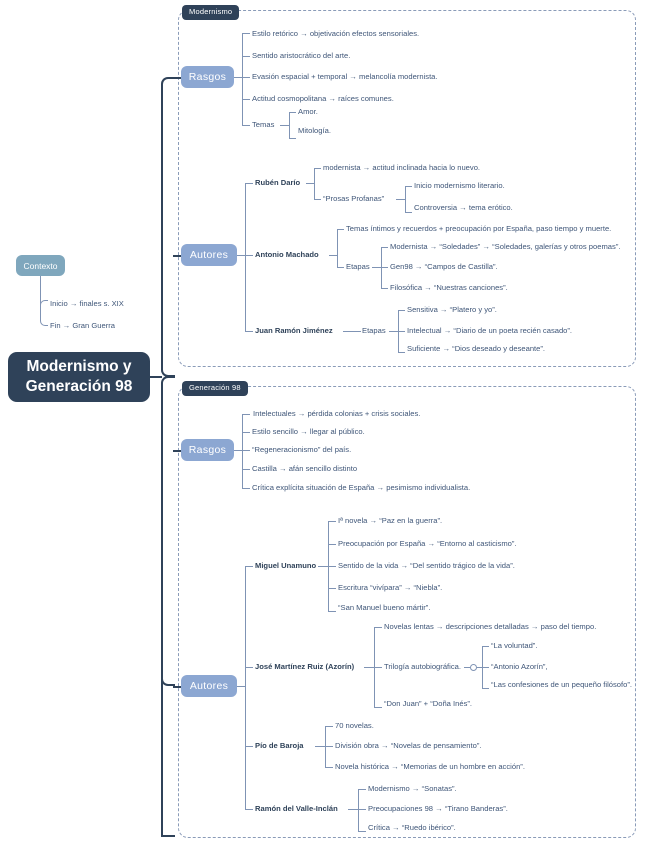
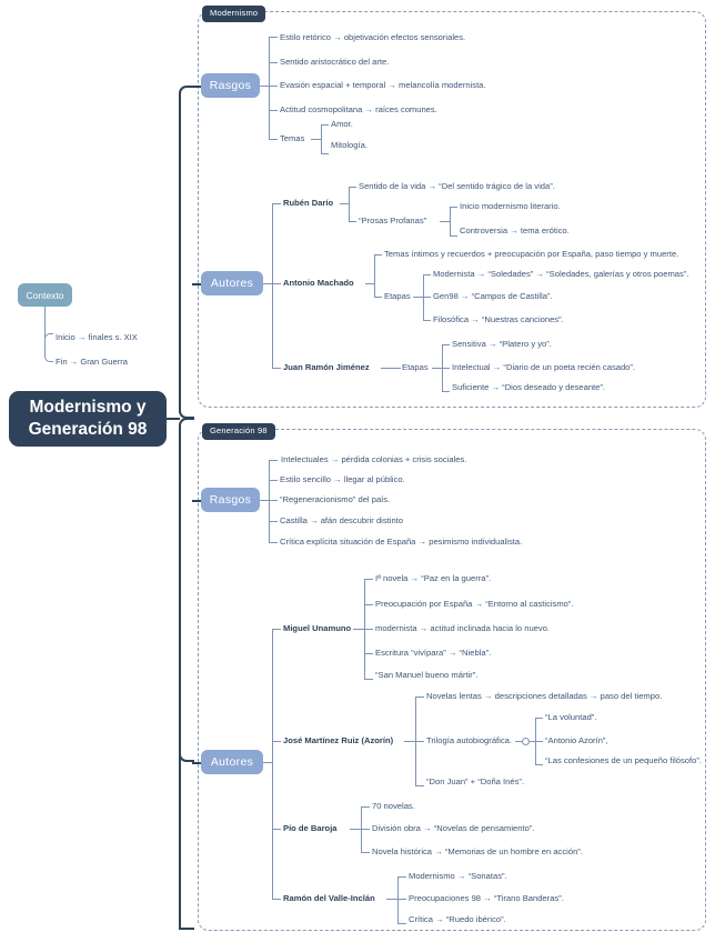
  Modernismo
  Generación 98
  Modernismo y
  Generación 98
  Contexto
  Inicio → finales s. XIX
  Fin → Gran Guerra
  Rasgos
  Estilo retórico → objetivación efectos sensoriales.
  Sentido aristocrático del arte.
  Evasión espacial + temporal → melancolía modernista.
  Actitud cosmopolitana → raíces comunes.
  Temas
  Amor.
  Mitología.
  Autores
  Rubén Darío
- modernista → actitud inclinada hacia lo nuevo.
+ Sentido de la vida → “Del sentido trágico de la vida”.
  “Prosas Profanas”
  Inicio modernismo literario.
  Controversia → tema erótico.
  Antonio Machado
  Temas íntimos y recuerdos + preocupación por España, paso tiempo y muerte.
  Etapas
  Modernista → “Soledades” → “Soledades, galerías y otros poemas”.
  Gen98 → “Campos de Castilla”.
  Filosófica → “Nuestras canciones”.
  Juan Ramón Jiménez
  Etapas
  Sensitiva → “Platero y yo”.
  Intelectual → “Diario de un poeta recién casado”.
  Suficiente → “Dios deseado y deseante”.
  Rasgos
  Intelectuales → pérdida colonias + crisis sociales.
  Estilo sencillo → llegar al público.
  “Regeneracionismo” del país.
- Castilla → afán sencillo distinto
+ Castilla → afán descubrir distinto
  Crítica explícita situación de España → pesimismo individualista.
  Autores
  Miguel Unamuno
  Iª novela → “Paz en la guerra”.
  Preocupación por España → “Entorno al casticismo”.
- Sentido de la vida → “Del sentido trágico de la vida”.
+ modernista → actitud inclinada hacia lo nuevo.
  Escritura “vivípara” → “Niebla”.
  “San Manuel bueno mártir”.
  José Martínez Ruiz (Azorín)
  Novelas lentas → descripciones detalladas → paso del tiempo.
  Trilogía autobiográfica.
  “Don Juan” + “Doña Inés”.
  “La voluntad”.
  “Antonio Azorín”,
  “Las confesiones de un pequeño filósofo”.
  Pío de Baroja
  70 novelas.
  División obra → “Novelas de pensamiento”.
  Novela histórica → “Memorias de un hombre en acción”.
  Ramón del Valle-Inclán
  Modernismo → “Sonatas”.
  Preocupaciones 98 → “Tirano Banderas”.
  Crítica → “Ruedo ibérico”.
